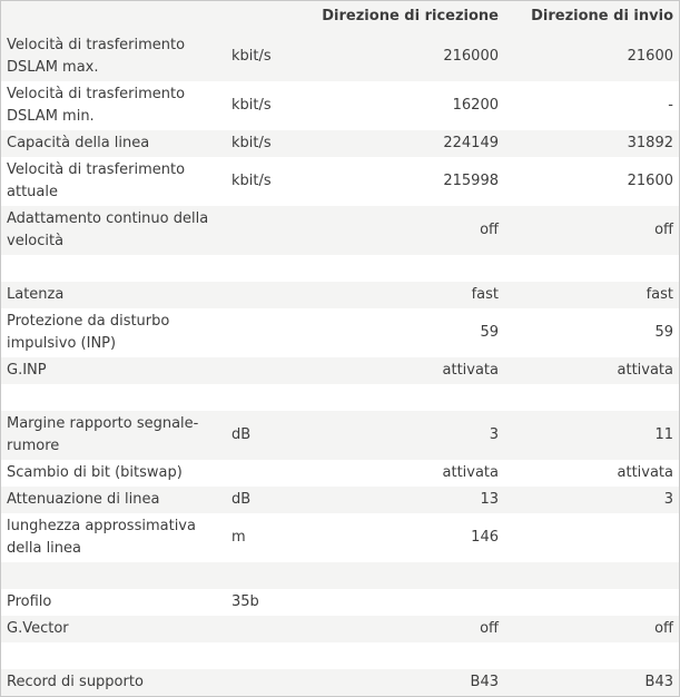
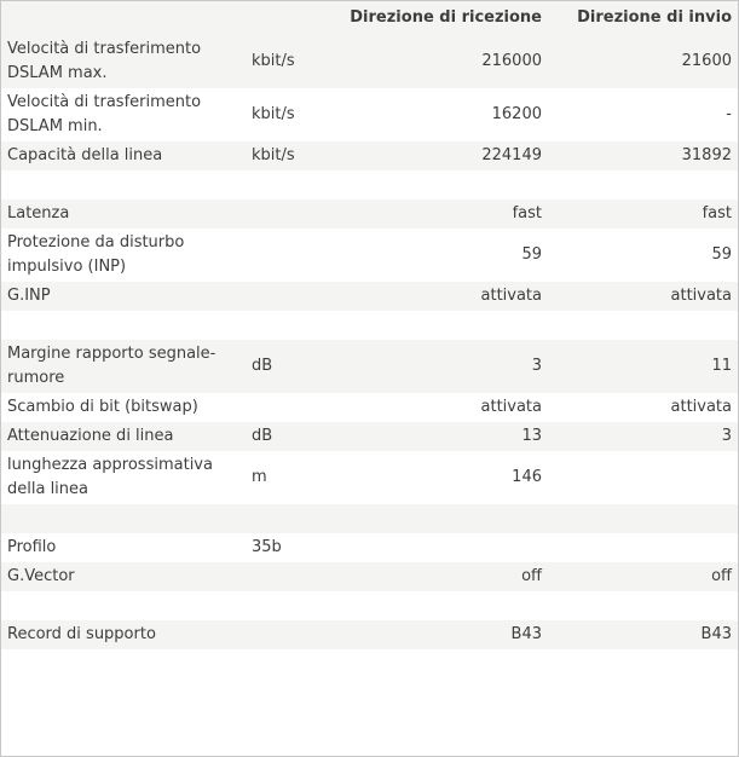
  		Direzione di ricezione	Direzione di invio
  Velocità di trasferimento DSLAM max.	kbit/s	216000	21600
  Velocità di trasferimento DSLAM min.	kbit/s	16200	-
  Capacità della linea	kbit/s	224149	31892
- Velocità di trasferimento attuale	kbit/s	215998	21600
- Adattamento continuo della velocità		off	off
  Latenza		fast	fast
  Protezione da disturbo impulsivo (INP)		59	59
  G.INP		attivata	attivata
  Margine rapporto segnale-rumore	dB	3	11
  Scambio di bit (bitswap)		attivata	attivata
  Attenuazione di linea	dB	13	3
  lunghezza approssimativa della linea	m	146
  Profilo	35b
  G.Vector		off	off
  Record di supporto		B43	B43
